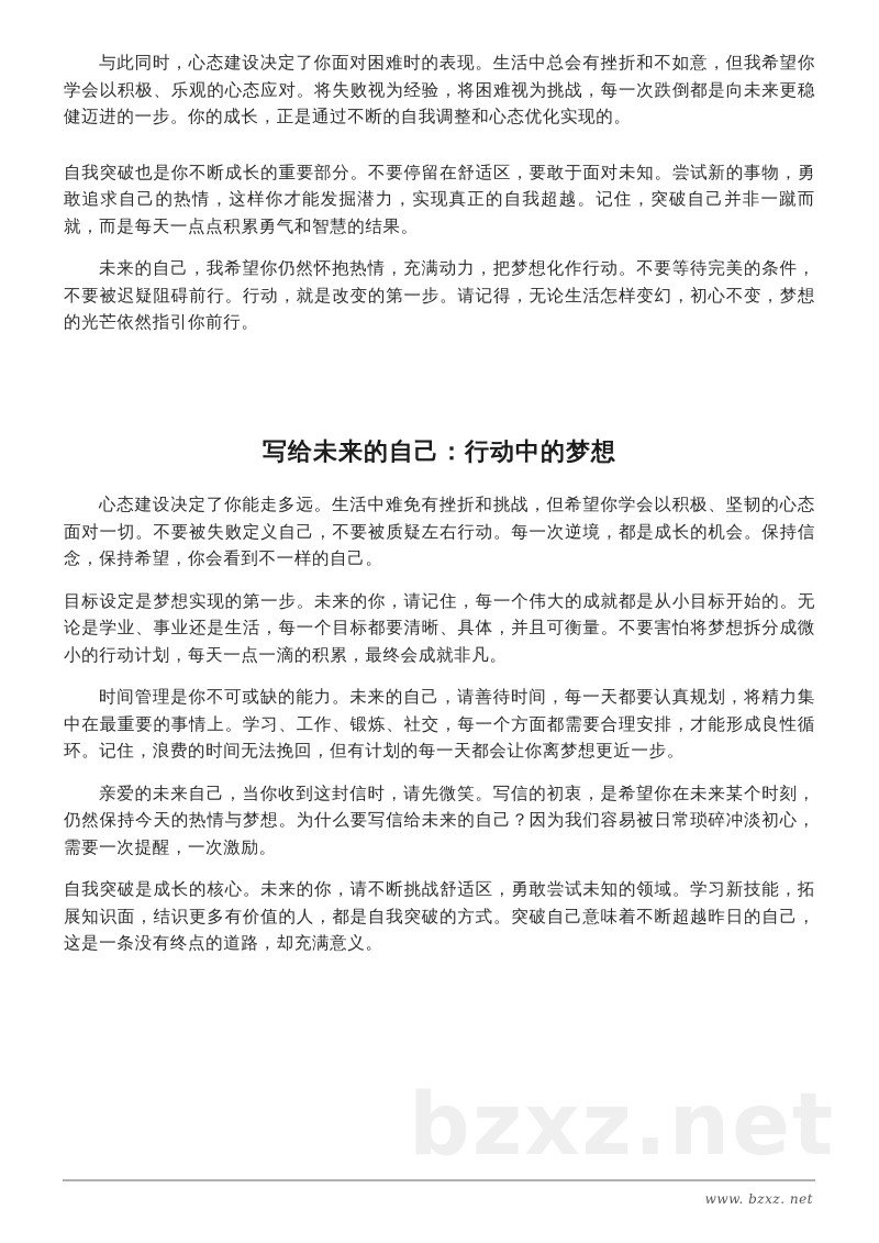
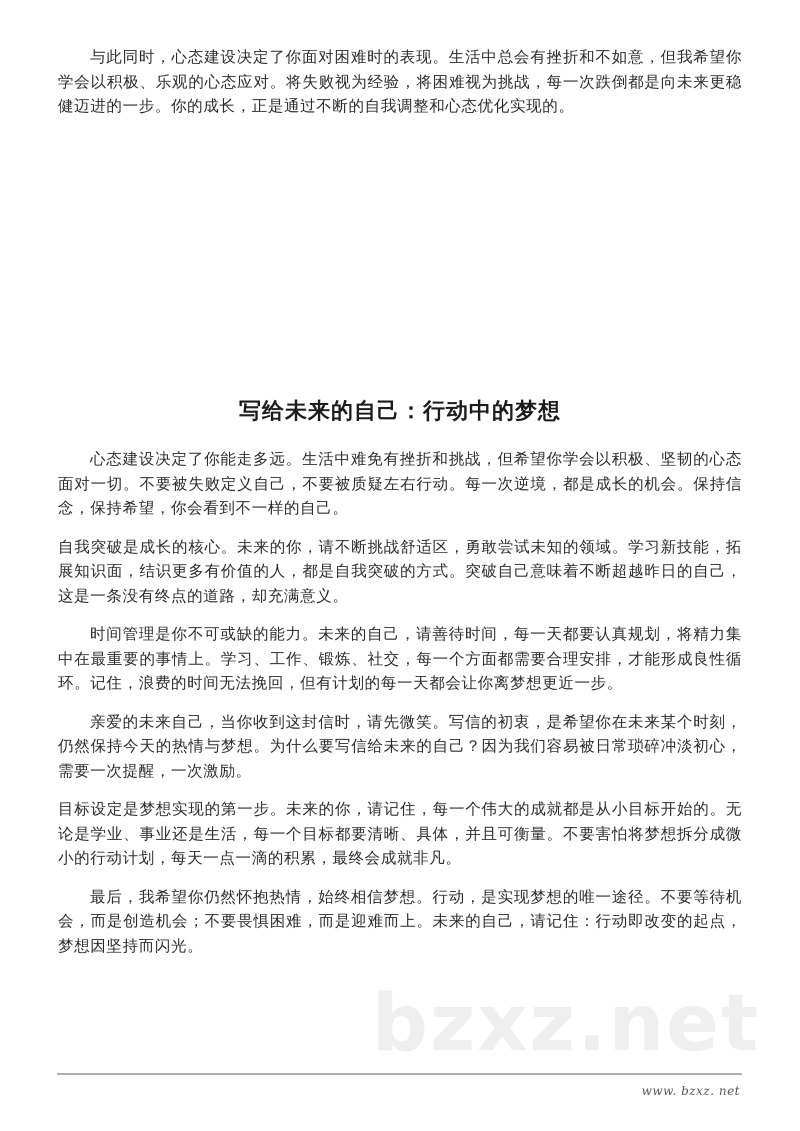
  与此同时，心态建设决定了你面对困难时的表现。生活中总会有挫折和不如意，但我希望你学会以积极、乐观的心态应对。将失败视为经验，将困难视为挑战，每一次跌倒都是向未来更稳健迈进的一步。你的成长，正是通过不断的自我调整和心态优化实现的。
- 自我突破也是你不断成长的重要部分。不要停留在舒适区，要敢于面对未知。尝试新的事物，勇敢追求自己的热情，这样你才能发掘潜力，实现真正的自我超越。记住，突破自己并非一蹴而就，而是每天一点点积累勇气和智慧的结果。
- 未来的自己，我希望你仍然怀抱热情，充满动力，把梦想化作行动。不要等待完美的条件，不要被迟疑阻碍前行。行动，就是改变的第一步。请记得，无论生活怎样变幻，初心不变，梦想的光芒依然指引你前行。
  写给未来的自己：行动中的梦想
  心态建设决定了你能走多远。生活中难免有挫折和挑战，但希望你学会以积极、坚韧的心态面对一切。不要被失败定义自己，不要被质疑左右行动。每一次逆境，都是成长的机会。保持信念，保持希望，你会看到不一样的自己。
- 目标设定是梦想实现的第一步。未来的你，请记住，每一个伟大的成就都是从小目标开始的。无论是学业、事业还是生活，每一个目标都要清晰、具体，并且可衡量。不要害怕将梦想拆分成微小的行动计划，每天一点一滴的积累，最终会成就非凡。
+ 自我突破是成长的核心。未来的你，请不断挑战舒适区，勇敢尝试未知的领域。学习新技能，拓展知识面，结识更多有价值的人，都是自我突破的方式。突破自己意味着不断超越昨日的自己，这是一条没有终点的道路，却充满意义。
  时间管理是你不可或缺的能力。未来的自己，请善待时间，每一天都要认真规划，将精力集中在最重要的事情上。学习、工作、锻炼、社交，每一个方面都需要合理安排，才能形成良性循环。记住，浪费的时间无法挽回，但有计划的每一天都会让你离梦想更近一步。
  亲爱的未来自己，当你收到这封信时，请先微笑。写信的初衷，是希望你在未来某个时刻，仍然保持今天的热情与梦想。为什么要写信给未来的自己？因为我们容易被日常琐碎冲淡初心，需要一次提醒，一次激励。
- 自我突破是成长的核心。未来的你，请不断挑战舒适区，勇敢尝试未知的领域。学习新技能，拓展知识面，结识更多有价值的人，都是自我突破的方式。突破自己意味着不断超越昨日的自己，这是一条没有终点的道路，却充满意义。
+ 目标设定是梦想实现的第一步。未来的你，请记住，每一个伟大的成就都是从小目标开始的。无论是学业、事业还是生活，每一个目标都要清晰、具体，并且可衡量。不要害怕将梦想拆分成微小的行动计划，每天一点一滴的积累，最终会成就非凡。
+ 最后，我希望你仍然怀抱热情，始终相信梦想。行动，是实现梦想的唯一途径。不要等待机会，而是创造机会；不要畏惧困难，而是迎难而上。未来的自己，请记住：行动即改变的起点，梦想因坚持而闪光。
  www. bzxz. net
